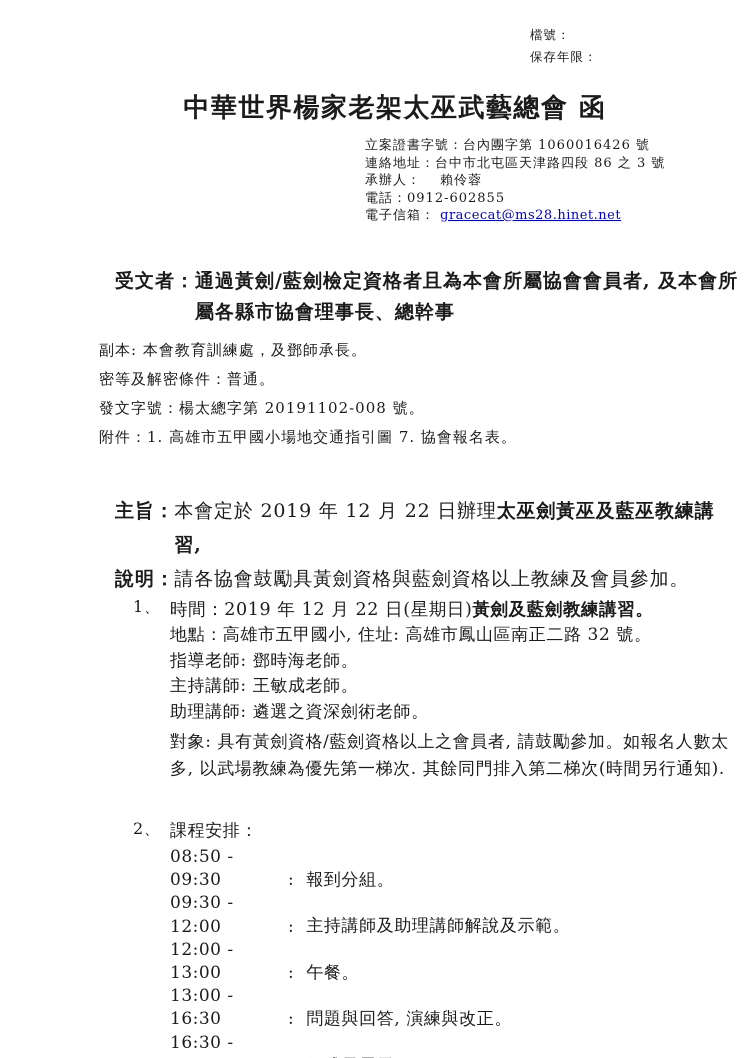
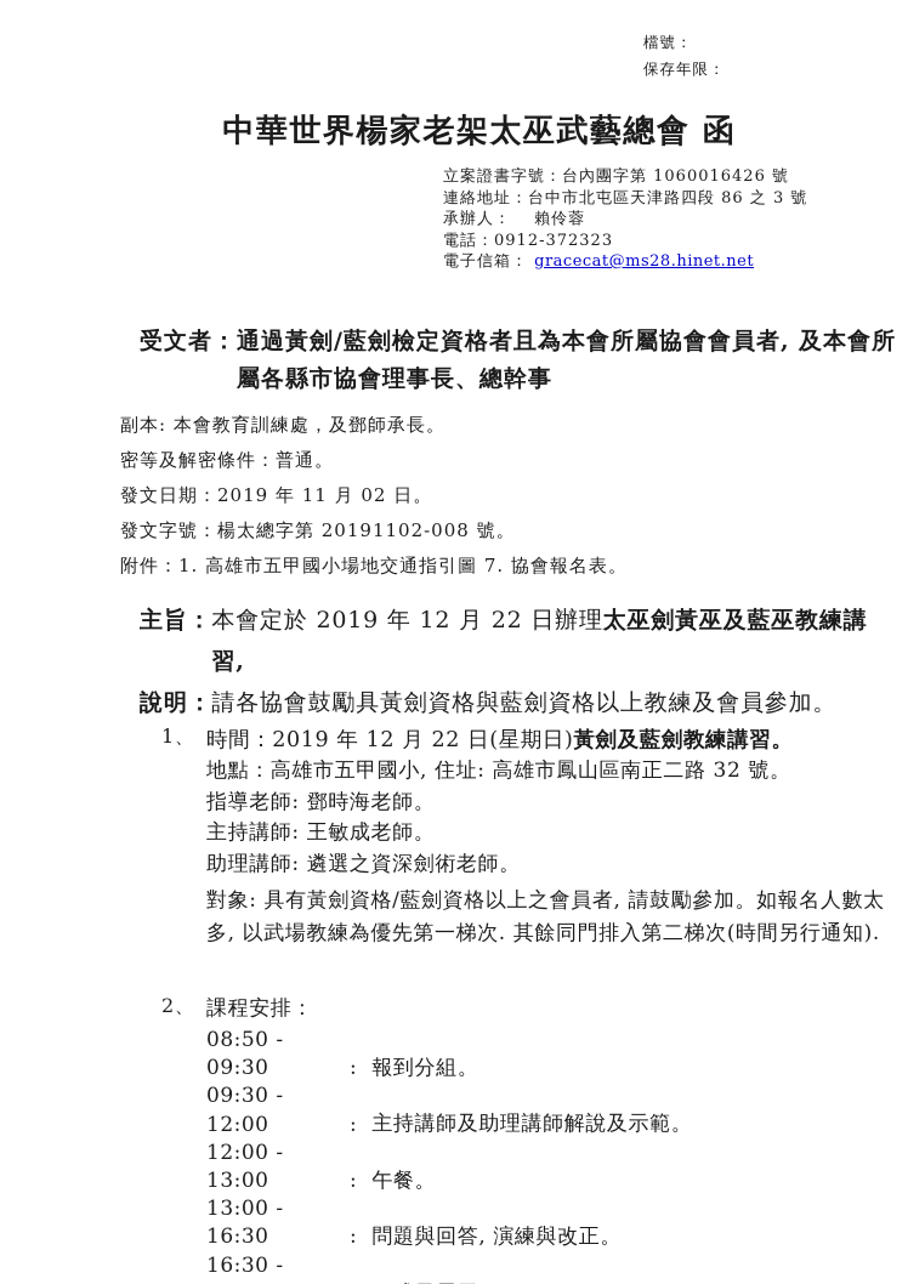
  檔號：
  保存年限：
  中華世界楊家老架太巫武藝總會 函
  立案證書字號：台內團字第 1060016426 號
  連絡地址：台中市北屯區天津路四段 86 之 3 號
  承辦人： 賴伶蓉
- 電話：0912-602855
+ 電話：0912-372323
  電子信箱： gracecat@ms28.hinet.net
  受文者：
  通過黃劍/藍劍檢定資格者且為本會所屬協會會員者, 及本會所
  屬各縣市協會理事長、總幹事
  副本: 本會教育訓練處，及鄧師承長。
  密等及解密條件：普通。
+ 發文日期：2019 年 11 月 02 日。
  發文字號：楊太總字第 20191102-008 號。
  附件：1. 高雄市五甲國小場地交通指引圖 7. 協會報名表。
  主旨：
  本會定於 2019 年 12 月 22 日辦理太巫劍黃巫及藍巫教練講習,
  請各協會鼓勵具黃劍資格與藍劍資格以上教練及會員參加。
  說明：
  1、
  時間：2019 年 12 月 22 日(星期日)黃劍及藍劍教練講習。
  地點：高雄市五甲國小, 住址: 高雄市鳳山區南正二路 32 號。
  指導老師: 鄧時海老師。
  主持講師: 王敏成老師。
  助理講師: 遴選之資深劍術老師。
  對象: 具有黃劍資格/藍劍資格以上之會員者, 請鼓勵參加。如報名人數太多, 以武場教練為優先第一梯次. 其餘同門排入第二梯次(時間另行通知).
  2、
  課程安排：
  08:50 - 09:30 : 報到分組。
  09:30 - 12:00 : 主持講師及助理講師解說及示範。
  12:00 - 13:00 : 午餐。
  13:00 - 16:30 : 問題與回答, 演練與改正。
